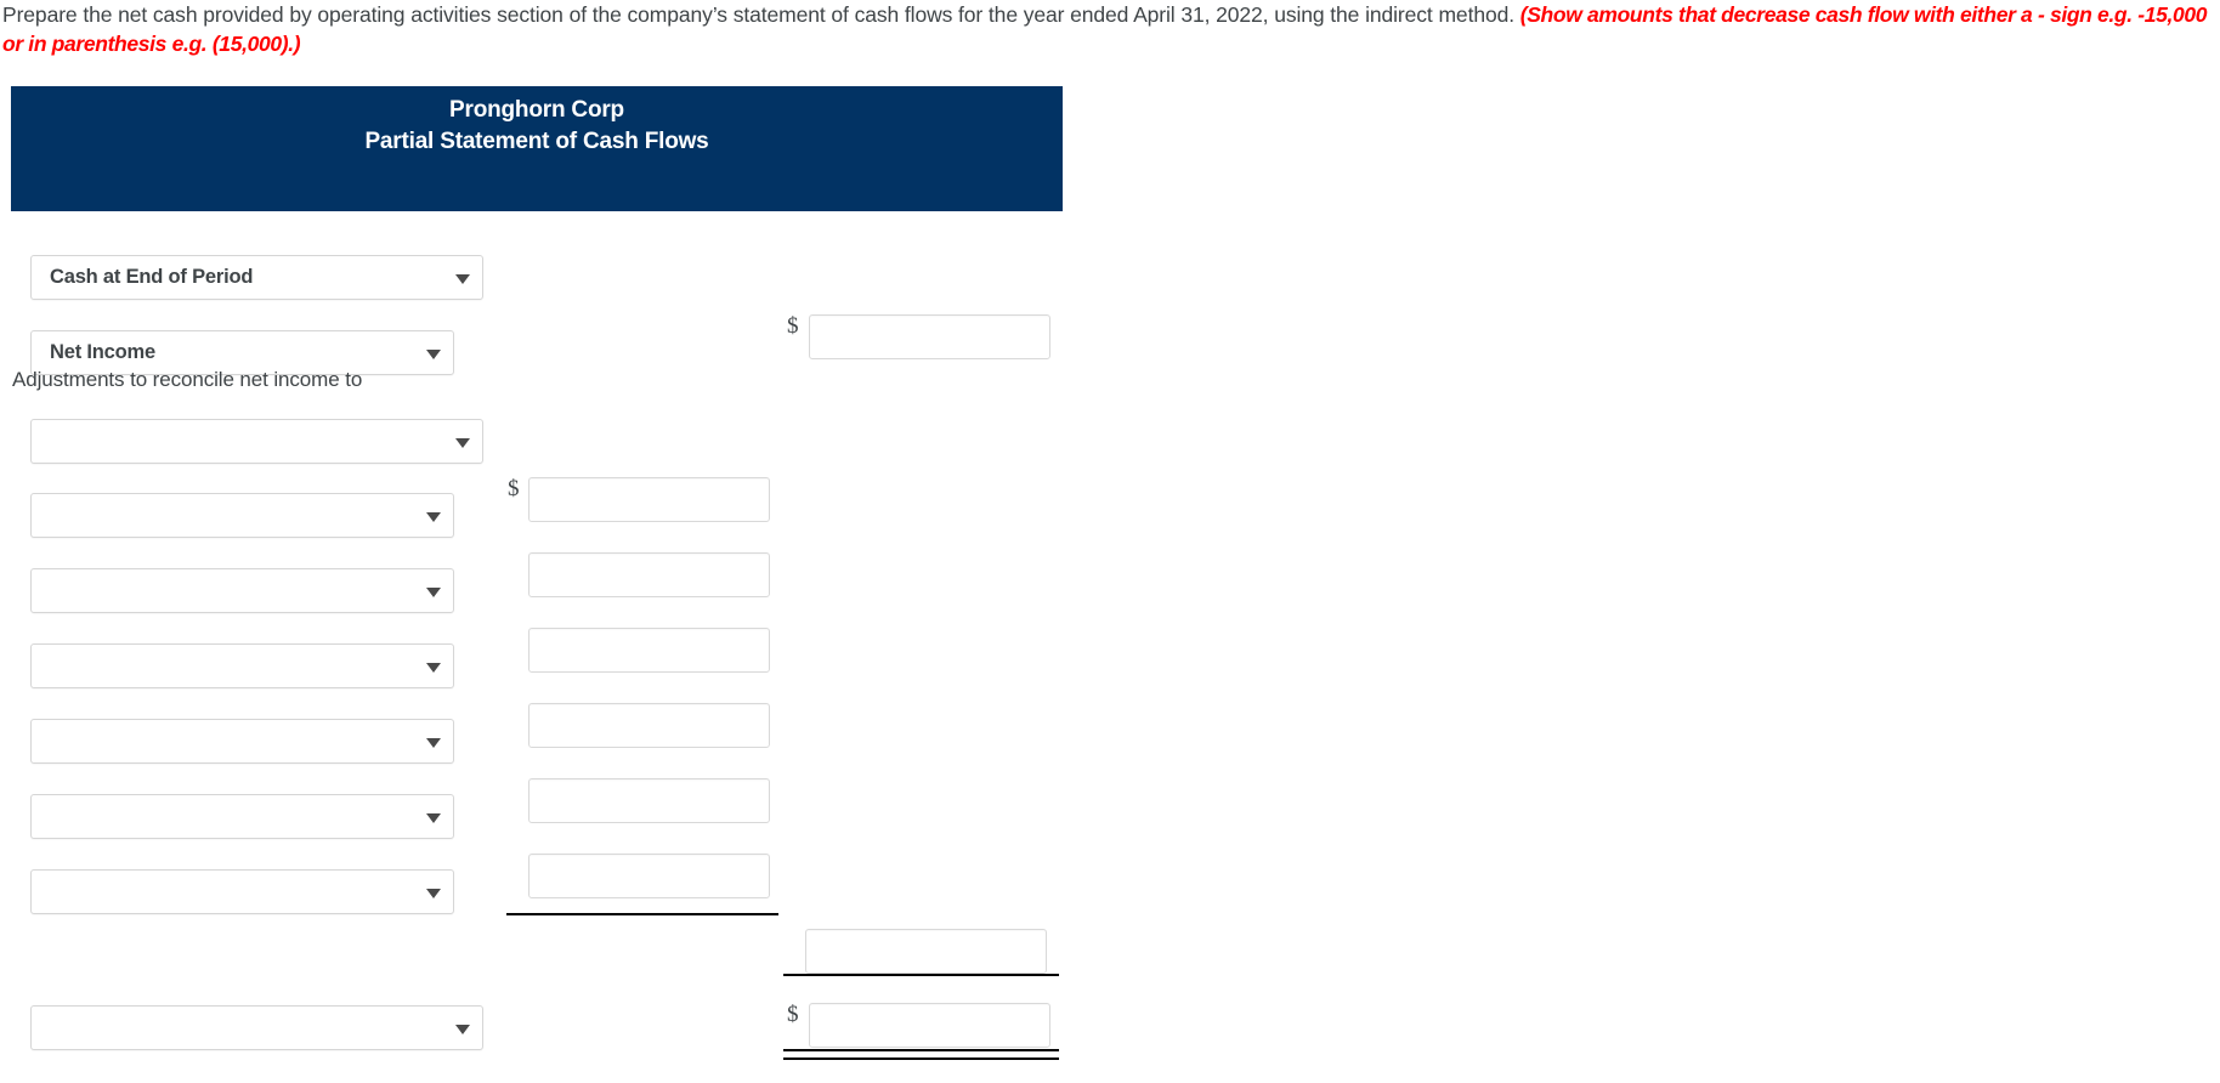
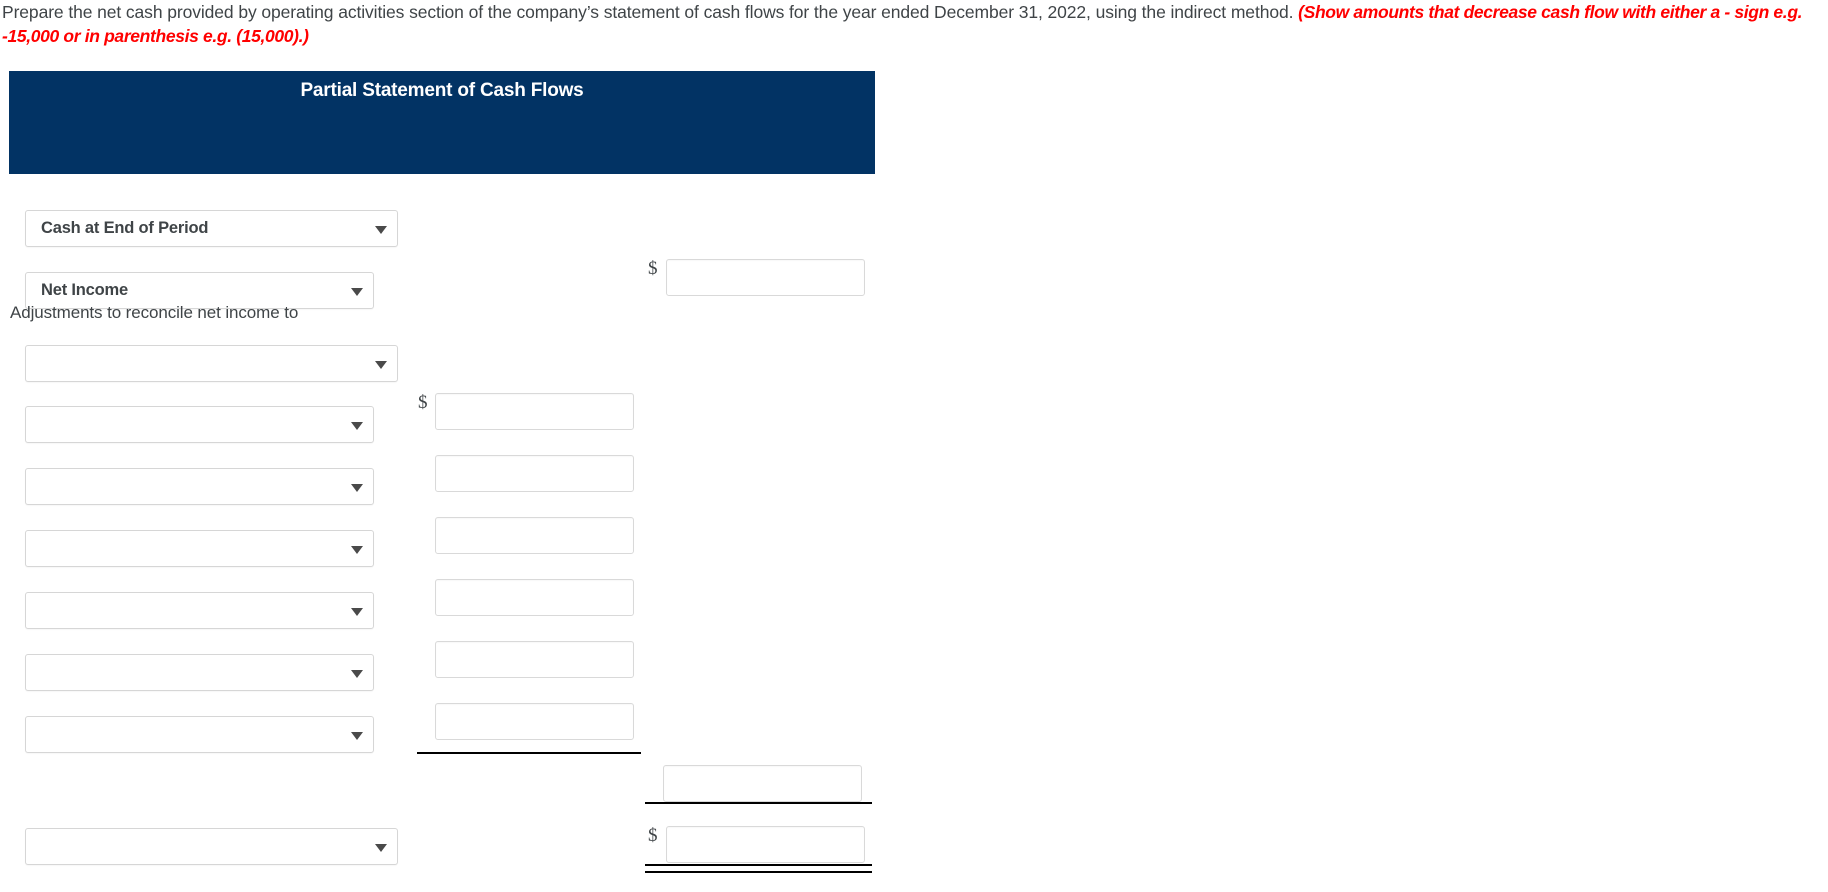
- Prepare the net cash provided by operating activities section of the company’s statement of cash flows for the year ended April 31, 2022, using the indirect method. (Show amounts that decrease cash flow with either a - sign e.g. -15,000 or in parenthesis e.g. (15,000).)
+ Prepare the net cash provided by operating activities section of the company’s statement of cash flows for the year ended December 31, 2022, using the indirect method. (Show amounts that decrease cash flow with either a - sign e.g. -15,000 or in parenthesis e.g. (15,000).)
- Pronghorn Corp
  Partial Statement of Cash Flows
  Cash at End of Period
  Net Income
  $
  Adjustments to reconcile net income to
  $
  $
